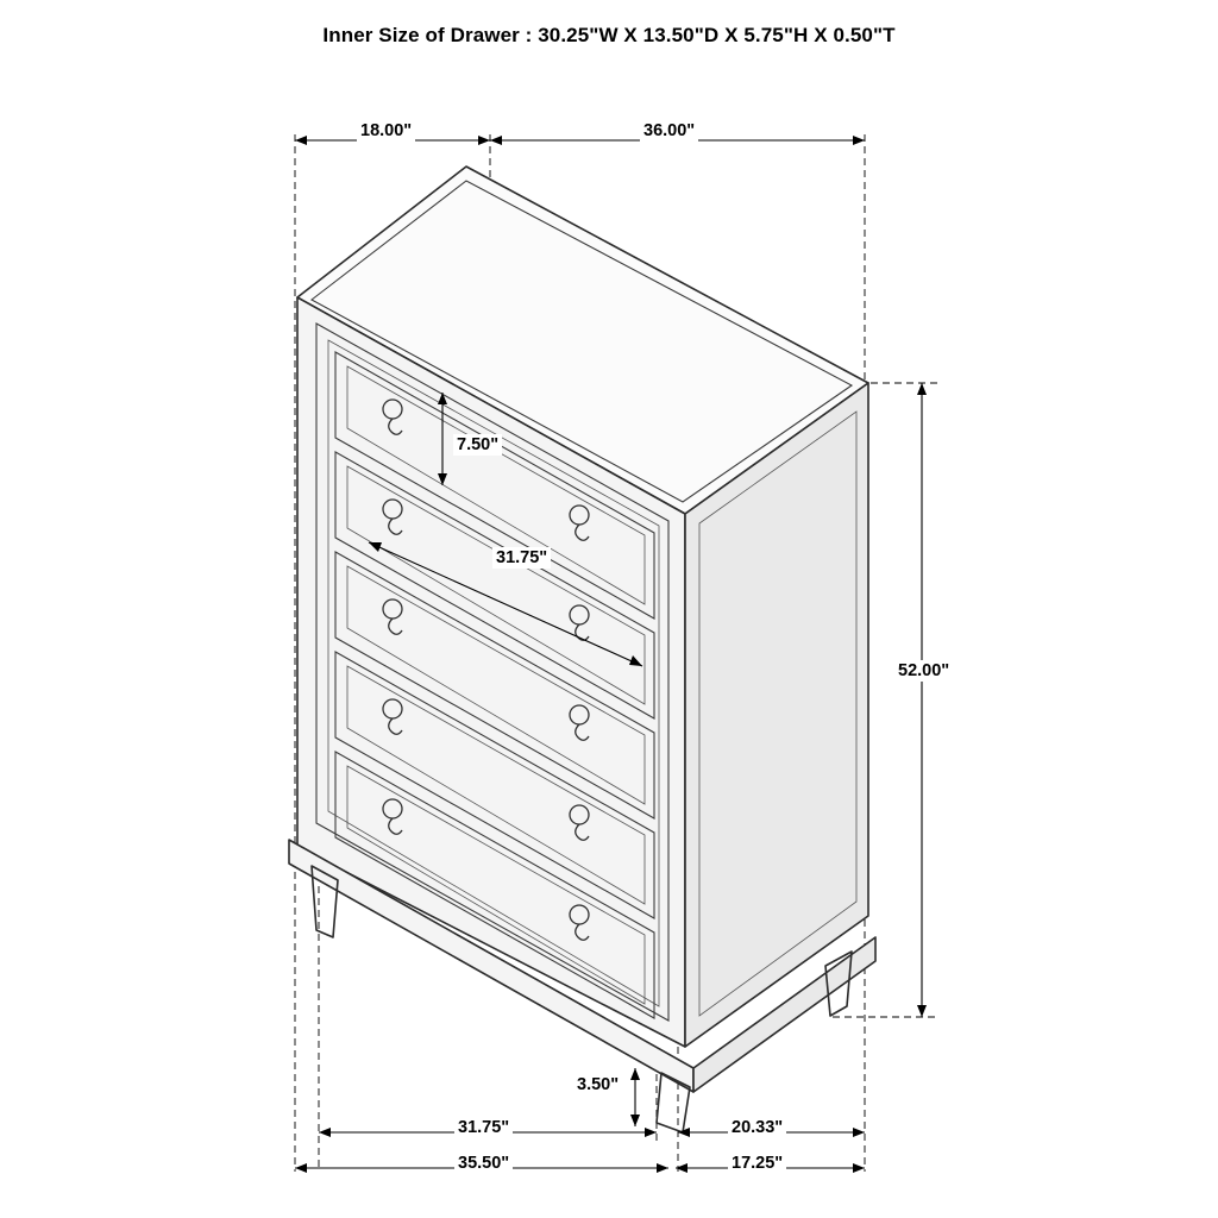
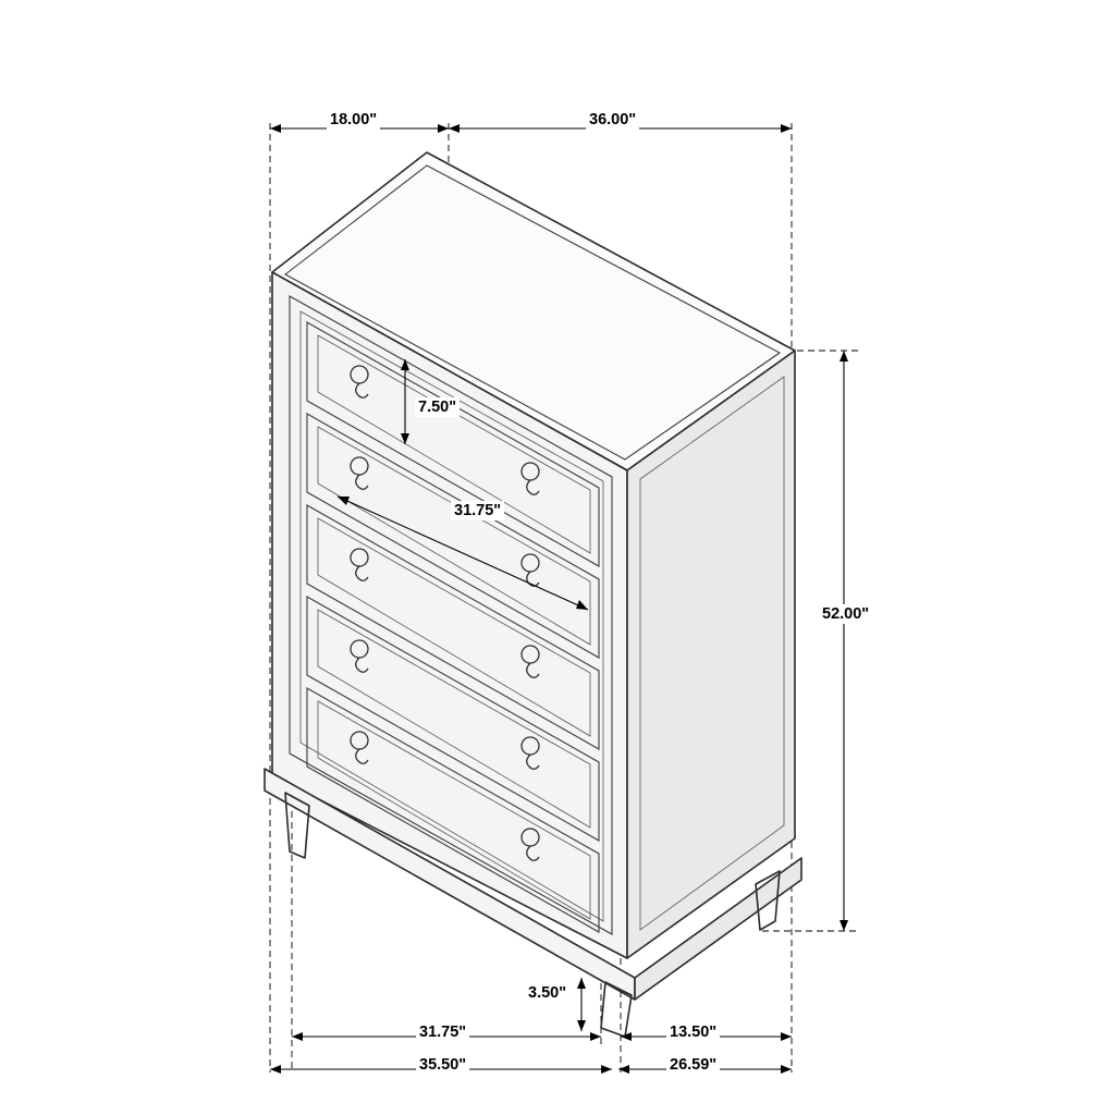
- Inner Size of Drawer : 30.25"W X 13.50"D X 5.75"H X 0.50"T
  18.00"
  36.00"
  7.50"
  31.75"
  52.00"
  3.50"
  31.75"
- 20.33"
+ 13.50"
  35.50"
- 17.25"
+ 26.59"
